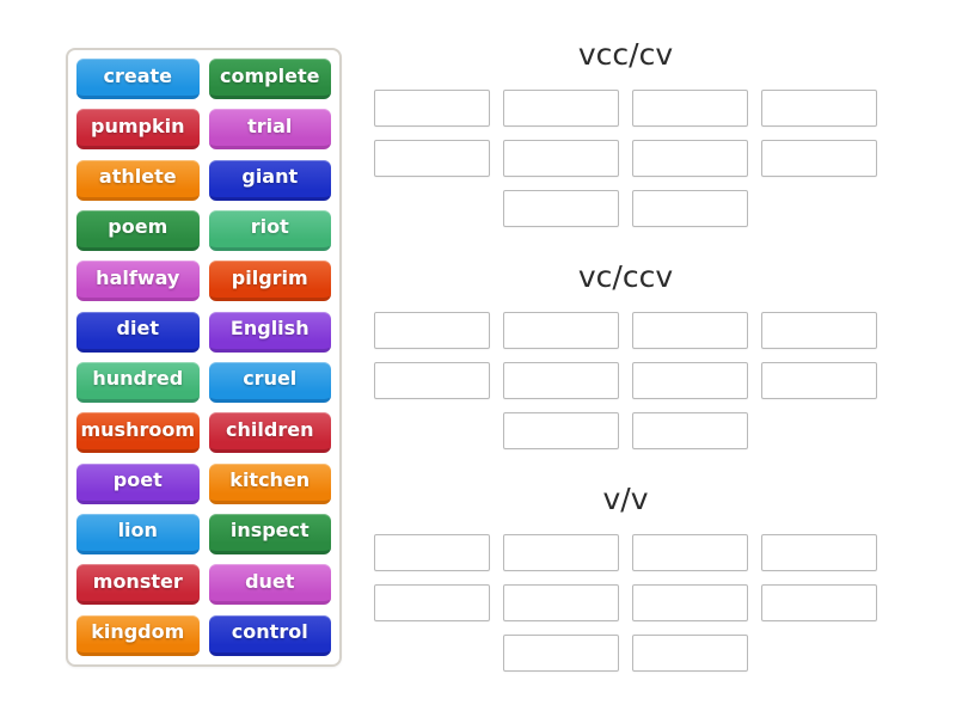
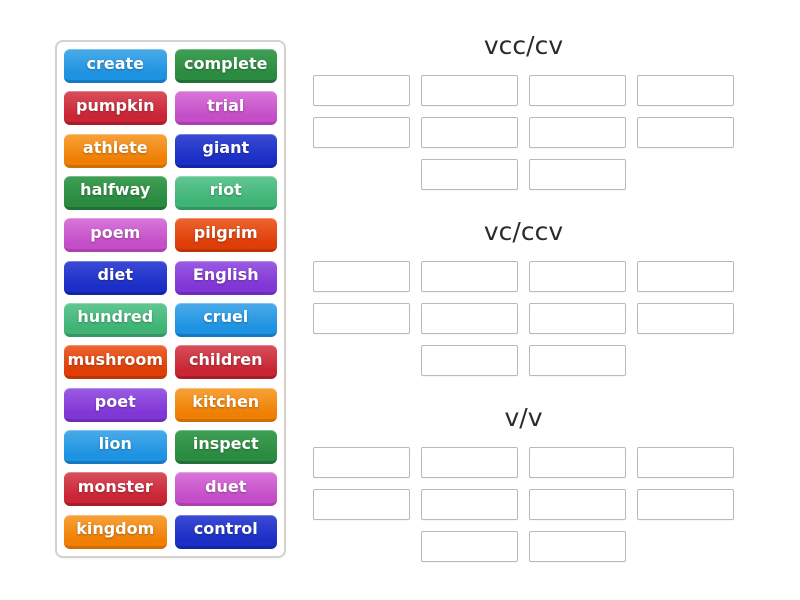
  create
  complete
  pumpkin
  trial
  athlete
  giant
- poem
+ halfway
  riot
- halfway
+ poem
  pilgrim
  diet
  English
  hundred
  cruel
  mushroom
  children
  poet
  kitchen
  lion
  inspect
  monster
  duet
  kingdom
  control
  vcc/cv
  vc/ccv
  v/v
